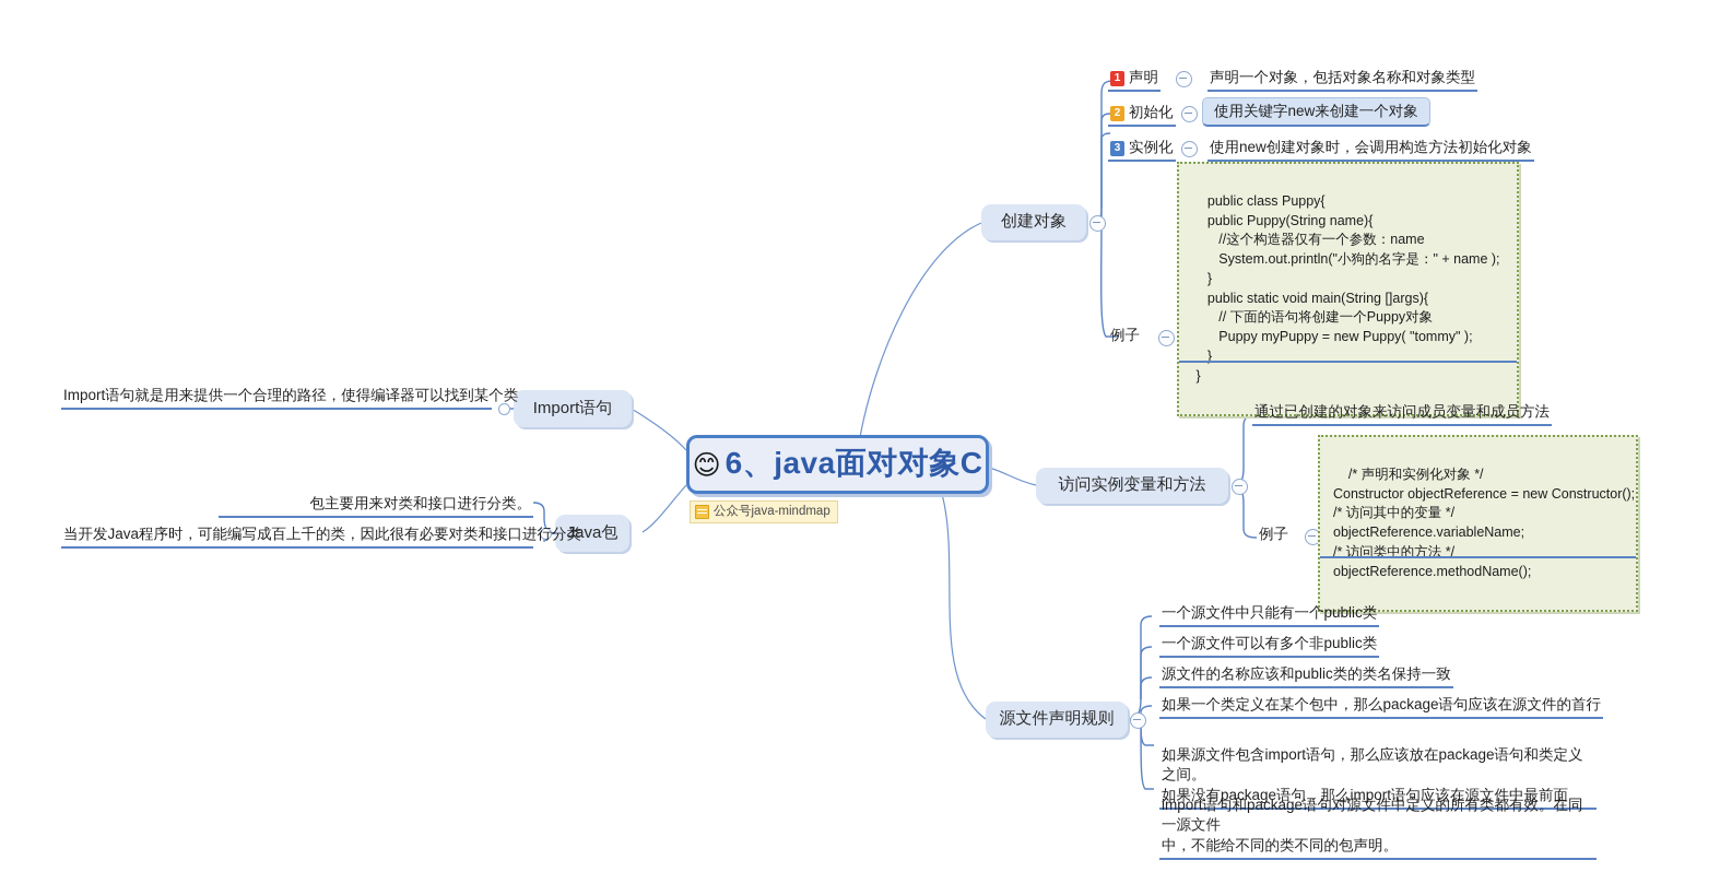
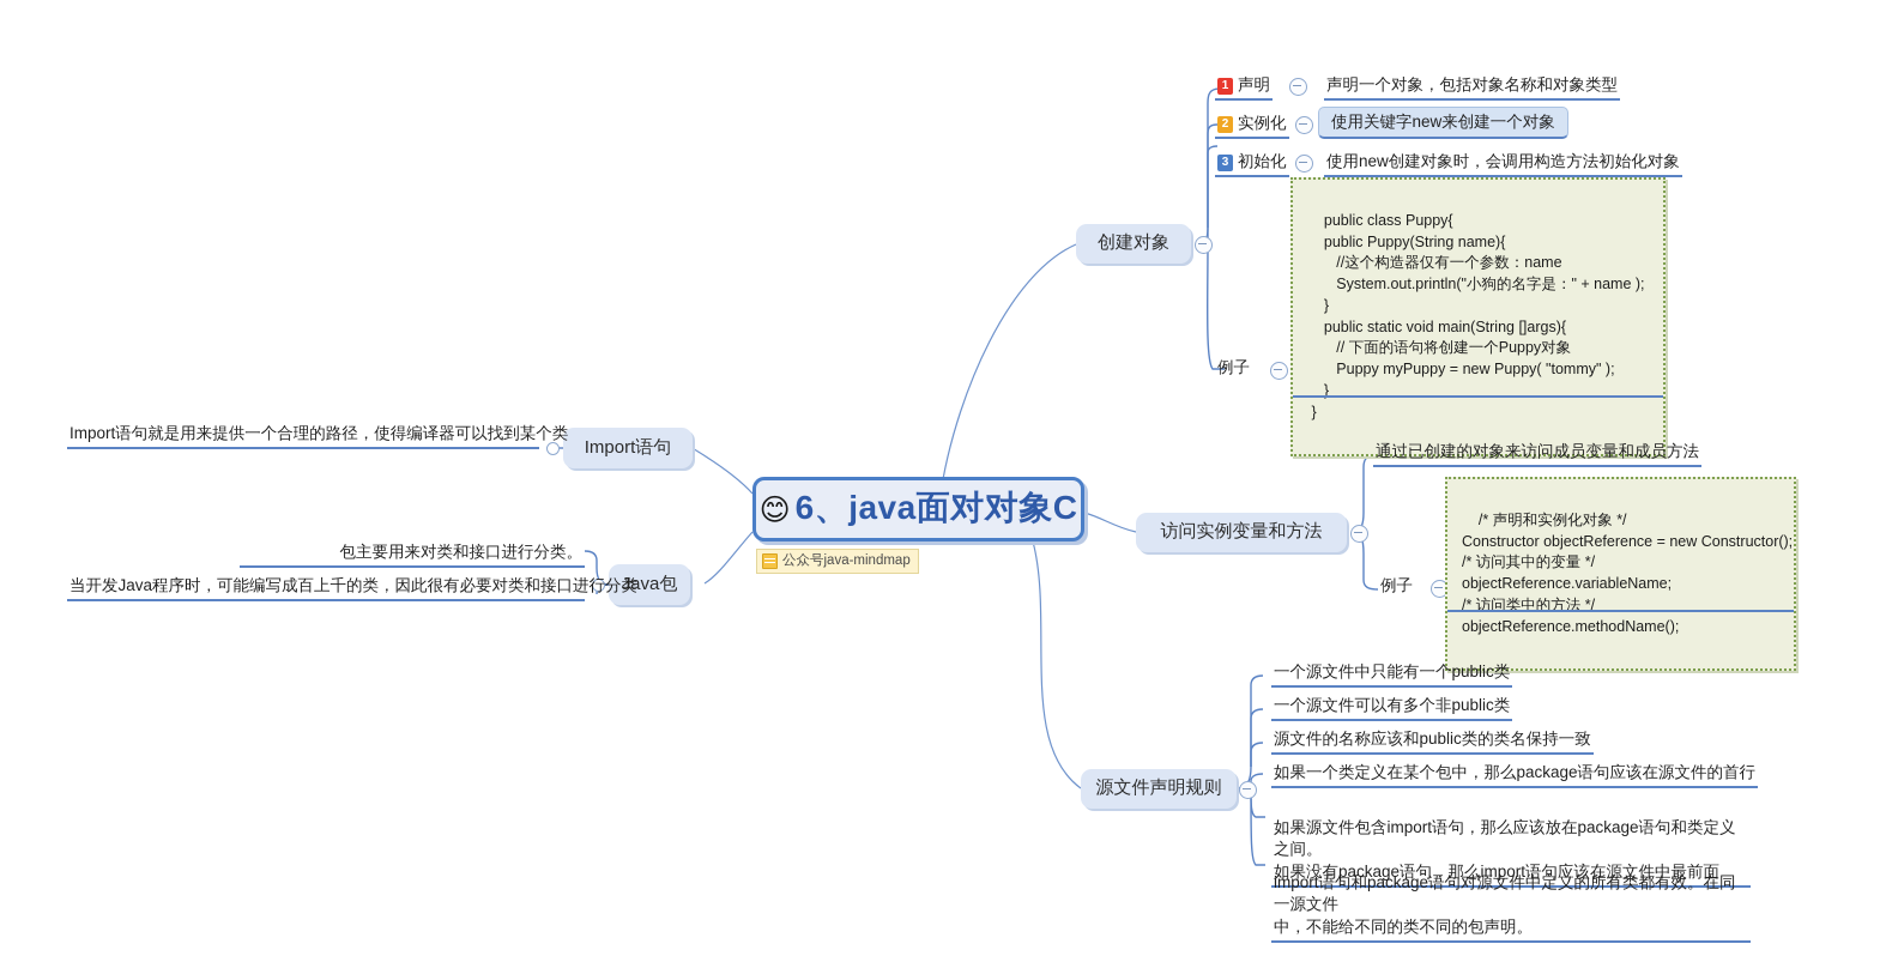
  😊
  6、java面对对象C
  公众号java-mindmap
  创建对象
  1 声明
  声明一个对象，包括对象名称和对象类型
- 2 初始化
+ 2 实例化
  使用关键字new来创建一个对象
- 3 实例化
+ 3 初始化
  使用new创建对象时，会调用构造方法初始化对象
  例子
  public class Puppy{
  public Puppy(String name){
  //这个构造器仅有一个参数：name
  System.out.println("小狗的名字是：" + name );
  }
  public static void main(String []args){
  // 下面的语句将创建一个Puppy对象
  Puppy myPuppy = new Puppy( "tommy" );
  }
  }
  访问实例变量和方法
  通过已创建的对象来访问成员变量和成员方法
  例子
  /* 声明和实例化对象 */
  Constructor objectReference = new Constructor();
  /* 访问其中的变量 */
  objectReference.variableName;
  /* 访问类中的方法 */
  objectReference.methodName();
  源文件声明规则
  一个源文件中只能有一个public类
  一个源文件可以有多个非public类
  源文件的名称应该和public类的类名保持一致
  如果一个类定义在某个包中，那么package语句应该在源文件的首行
  如果源文件包含import语句，那么应该放在package语句和类定义之间。
  如果没有package语句，那么import语句应该在源文件中最前面
  import语句和package语句对源文件中定义的所有类都有效。在同一源文件
  中，不能给不同的类不同的包声明。
  Import语句
  Import语句就是用来提供一个合理的路径，使得编译器可以找到某个类
  Java包
  包主要用来对类和接口进行分类。
  当开发Java程序时，可能编写成百上千的类，因此很有必要对类和接口进行分类
